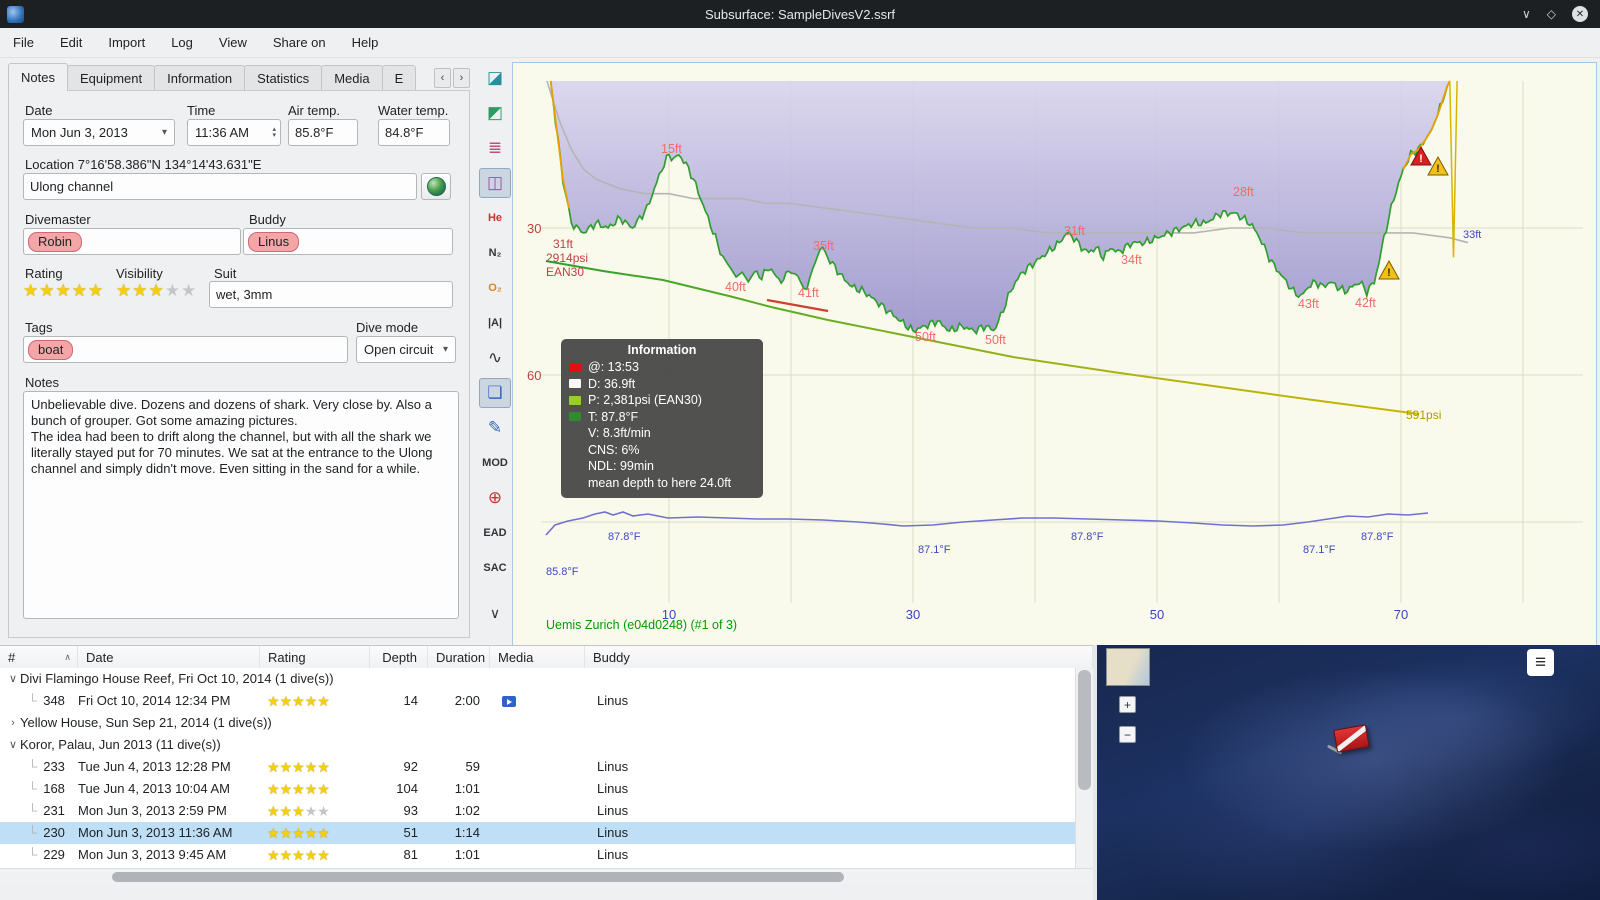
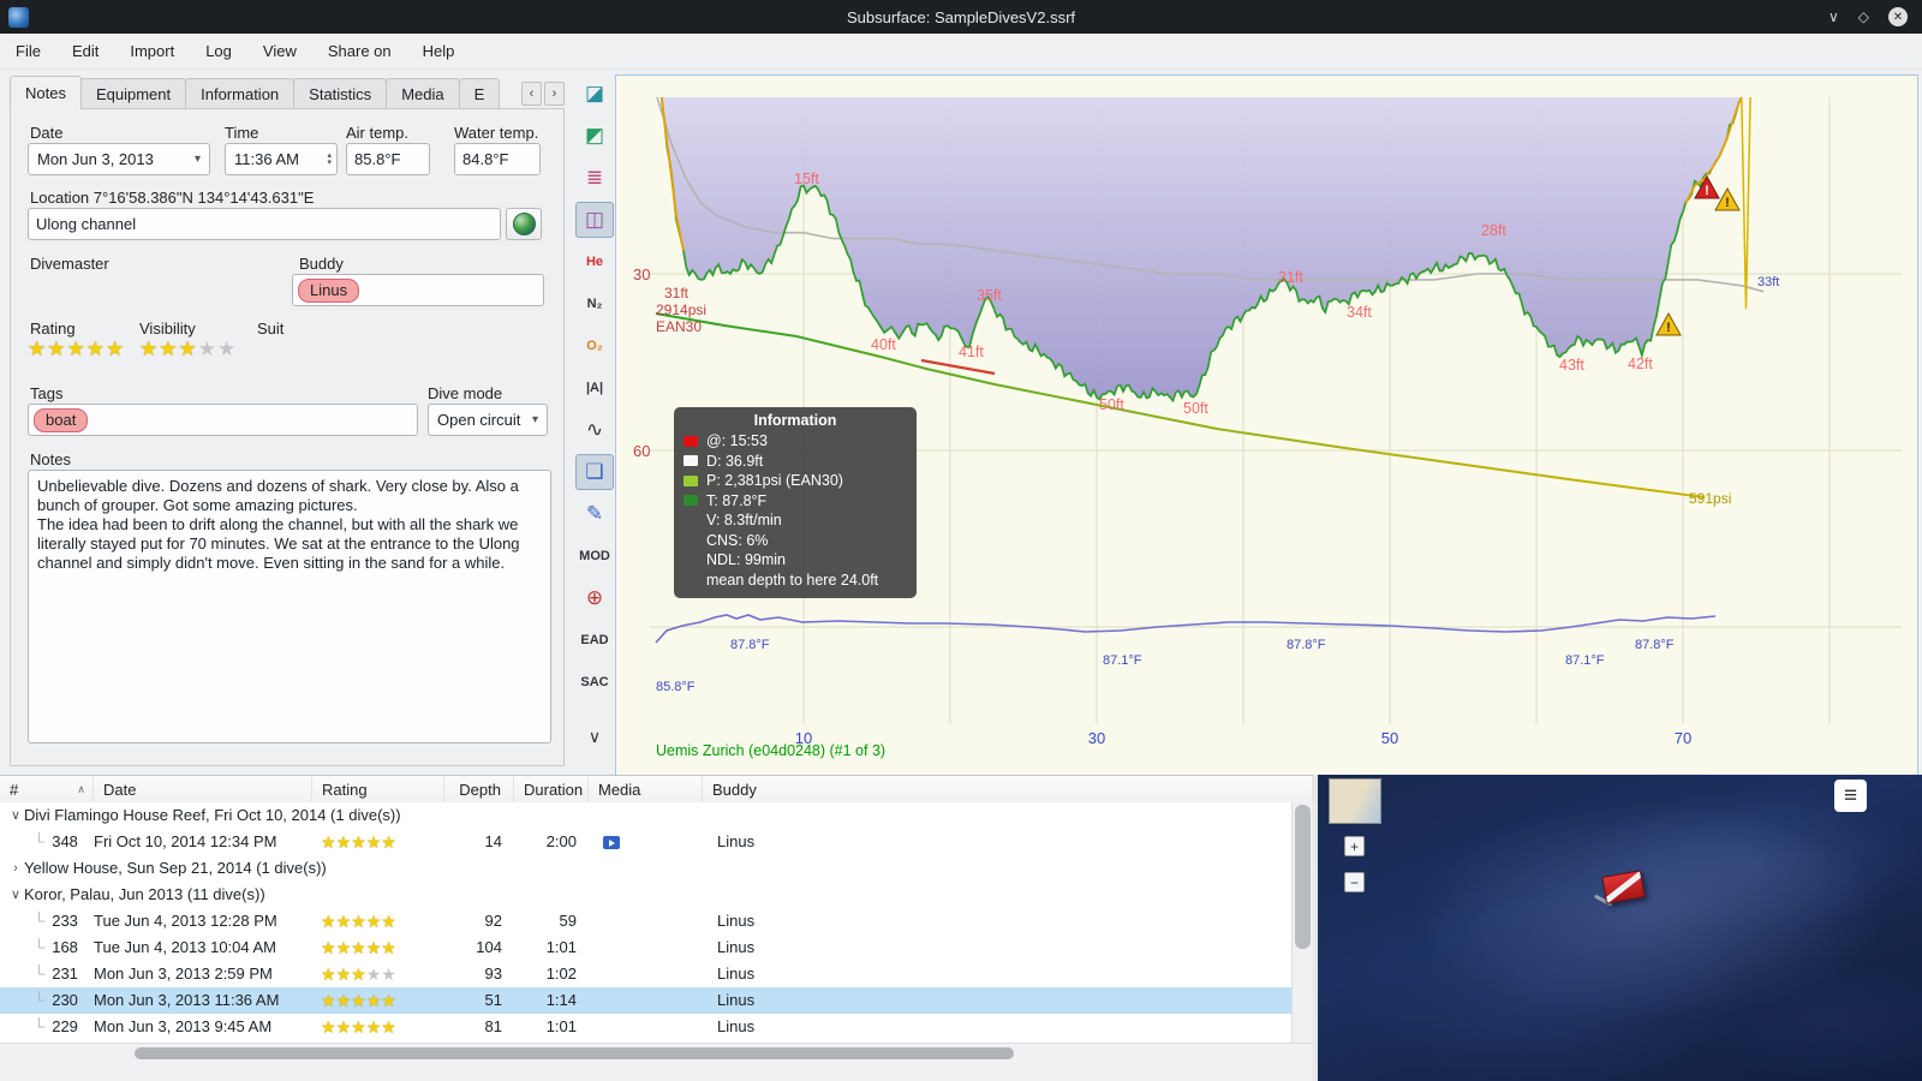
  Subsurface: SampleDivesV2.ssrf
  ∨
  ◇
  ✕
  File
  Edit
  Import
  Log
  View
  Share on
  Help
  Notes
  Equipment
  Information
  Statistics
  Media
  E
  ‹
  ›
  Date
  Time
  Air temp.
  Water temp.
  Mon Jun 3, 2013
  ▾
  11:36 AM
  85.8°F
  84.8°F
  Location 7°16'58.386"N 134°14'43.631"E
  Ulong channel
  Divemaster
  Buddy
- Robin
  Linus
  Rating
  Visibility
  Suit
  ★★★★★
  ★★★★★
- wet, 3mm
  Tags
  Dive mode
  boat
  Open circuit
  ▾
  Notes
  ◪
  ◩
  ≣
  ◫
  He
  N₂
  O₂
  |A|
  ∿
  ❏
  ✎
  MOD
  ⊕
  EAD
  SAC
  ∨
  !
  !
  !
  30
  60
  10
  30
  50
  70
  15ft
  40ft
  41ft
  35ft
  50ft
  50ft
  31ft
  34ft
  28ft
  43ft
  42ft
  31ft
  2914psi
  EAN30
  591psi
  33ft
  85.8°F
  87.8°F
  87.1°F
  87.8°F
  87.1°F
  87.8°F
  Uemis Zurich (e04d0248) (#1 of 3)
  Information
- @: 13:53
+ @: 15:53
  D: 36.9ft
  P: 2,381psi (EAN30)
  T: 87.8°F
  V: 8.3ft/min
  CNS: 6%
  NDL: 99min
  mean depth to here 24.0ft
  #
  ∧
  Date
  Rating
  Depth
  Duration
  Media
  Buddy
  ∨
  Divi Flamingo House Reef, Fri Oct 10, 2014 (1 dive(s))
  └
  348
  Fri Oct 10, 2014 12:34 PM
  ★★★★★
  14
  2:00
  Linus
  ›
  Yellow House, Sun Sep 21, 2014 (1 dive(s))
  ∨
  Koror, Palau, Jun 2013 (11 dive(s))
  └
  233
  Tue Jun 4, 2013 12:28 PM
  ★★★★★
  92
  59
  Linus
  └
  168
  Tue Jun 4, 2013 10:04 AM
  ★★★★★
  104
  1:01
  Linus
  └
  231
  Mon Jun 3, 2013 2:59 PM
  ★★★★★
  93
  1:02
  Linus
  └
  230
  Mon Jun 3, 2013 11:36 AM
  ★★★★★
  51
  1:14
  Linus
  └
  229
  Mon Jun 3, 2013 9:45 AM
  ★★★★★
  81
  1:01
  Linus
  +
  −
  ≡
